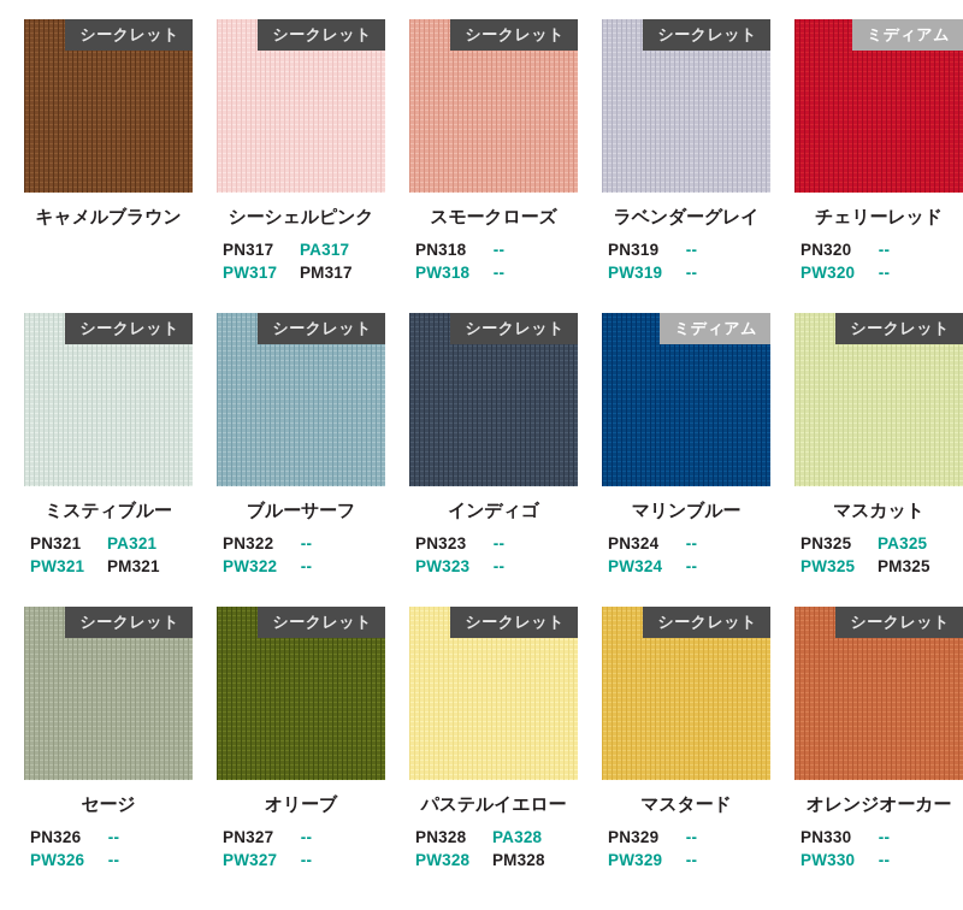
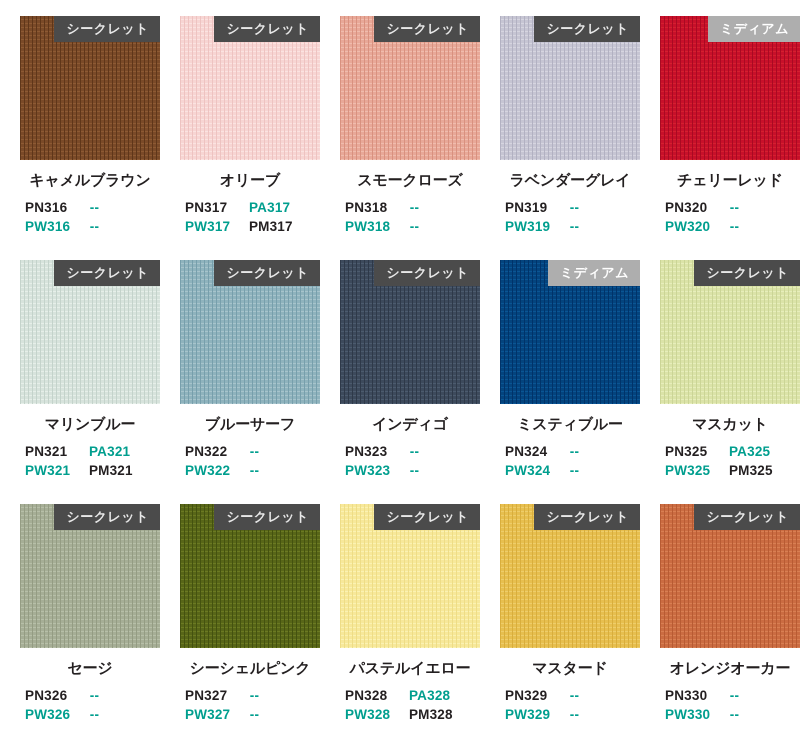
  シークレット
  キャメルブラウン
+ PN316	--
+ PW316	--
  シークレット
- シーシェルピンク
+ オリーブ
  PN317	PA317
  PW317	PM317
  シークレット
  スモークローズ
  PN318	--
  PW318	--
  シークレット
  ラベンダーグレイ
  PN319	--
  PW319	--
  ミディアム
  チェリーレッド
  PN320	--
  PW320	--
  シークレット
- ミスティブルー
+ マリンブルー
  PN321	PA321
  PW321	PM321
  シークレット
  ブルーサーフ
  PN322	--
  PW322	--
  シークレット
  インディゴ
  PN323	--
  PW323	--
  ミディアム
- マリンブルー
+ ミスティブルー
  PN324	--
  PW324	--
  シークレット
  マスカット
  PN325	PA325
  PW325	PM325
  シークレット
  セージ
  PN326	--
  PW326	--
  シークレット
- オリーブ
+ シーシェルピンク
  PN327	--
  PW327	--
  シークレット
  パステルイエロー
  PN328	PA328
  PW328	PM328
  シークレット
  マスタード
  PN329	--
  PW329	--
  シークレット
  オレンジオーカー
  PN330	--
  PW330	--
